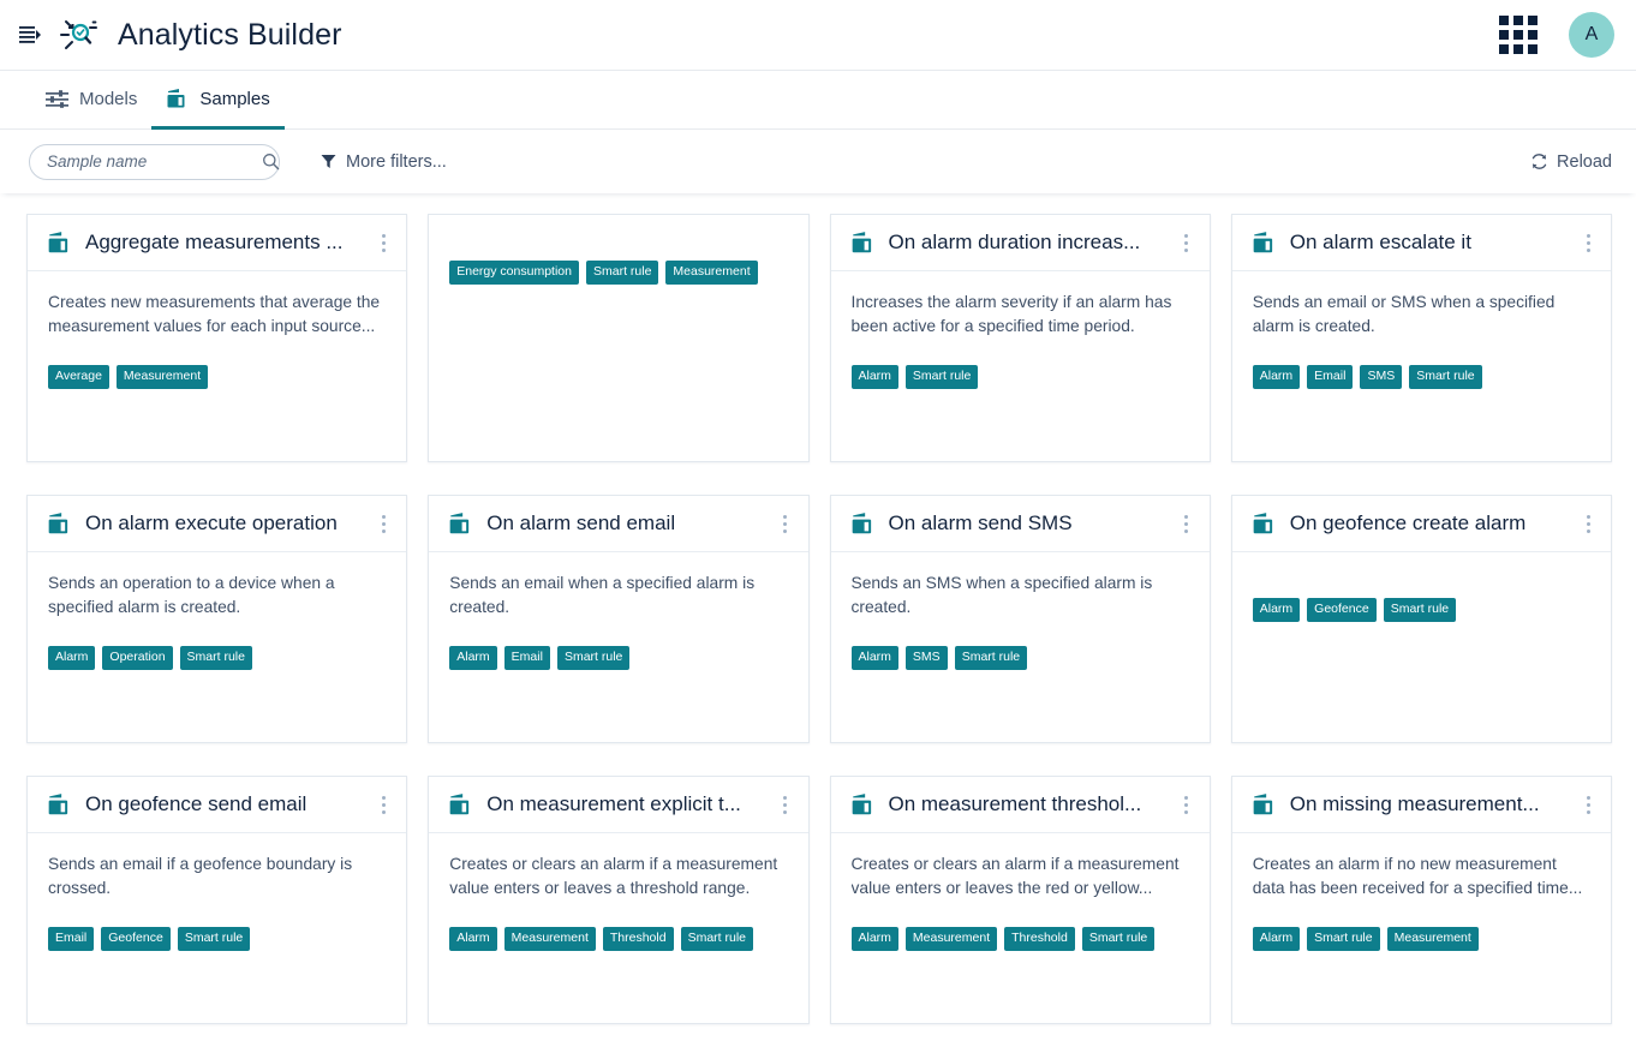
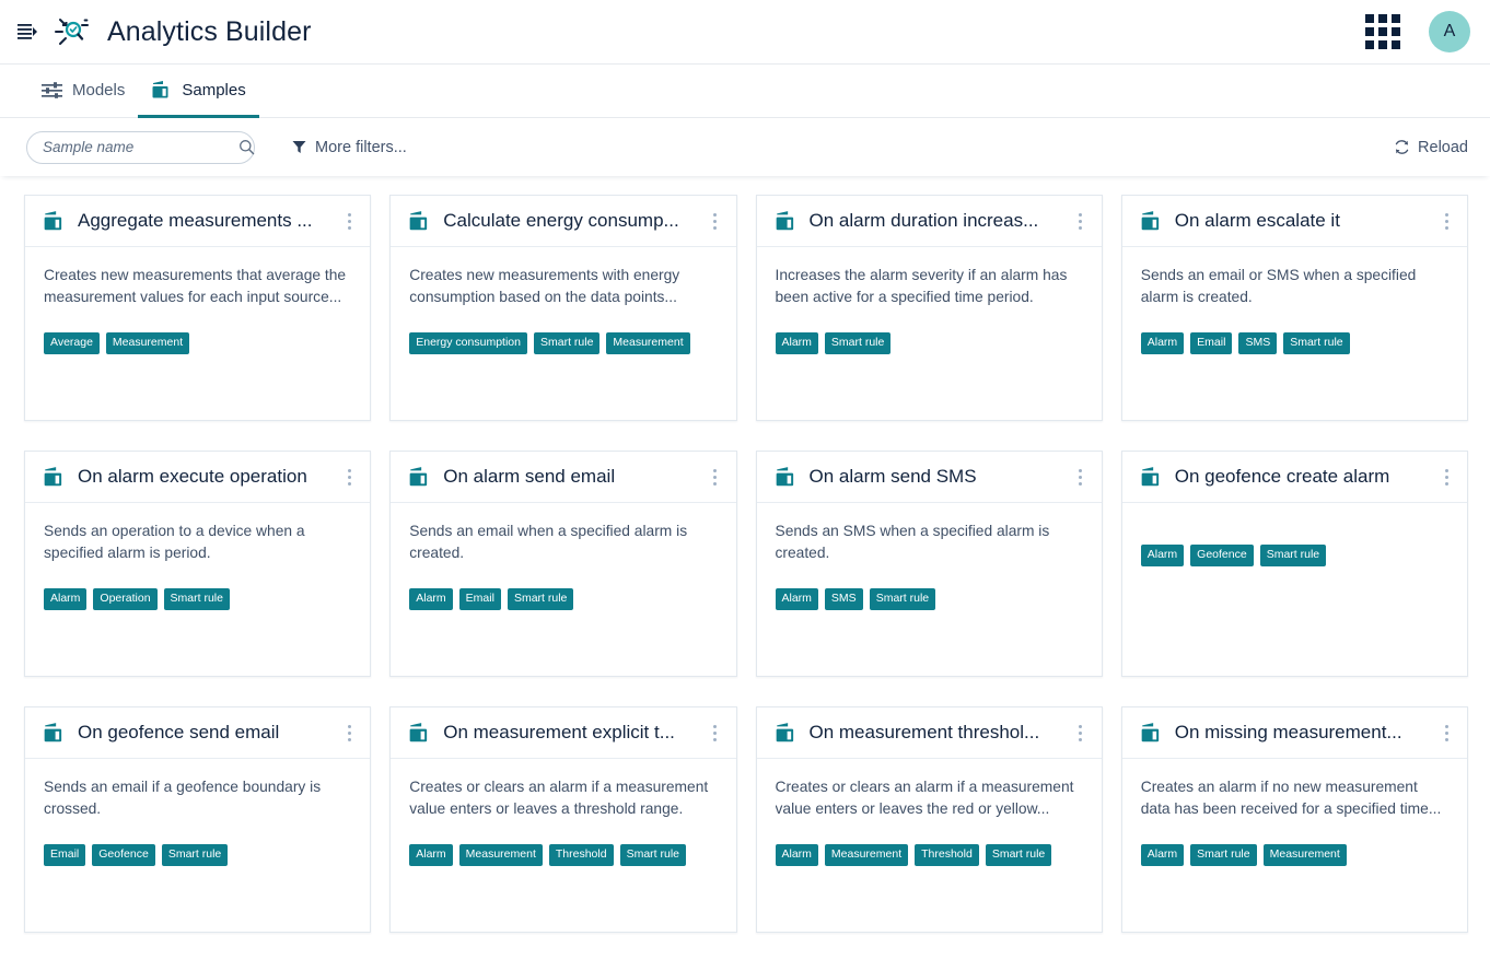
  Analytics Builder
  A
  Models
  Samples
  Sample name
  More filters...
  Reload
  Aggregate measurements ...
  Creates new measurements that average the measurement values for each input source...
  Average
  Measurement
+ Calculate energy consump...
+ Creates new measurements with energy consumption based on the data points...
  Energy consumption
  Smart rule
  Measurement
  On alarm duration increas...
  Increases the alarm severity if an alarm has been active for a specified time period.
  Alarm
  Smart rule
  On alarm escalate it
  Sends an email or SMS when a specified alarm is created.
  Alarm
  Email
  SMS
  Smart rule
  On alarm execute operation
- Sends an operation to a device when a specified alarm is created.
+ Sends an operation to a device when a specified alarm is period.
  Alarm
  Operation
  Smart rule
  On alarm send email
  Sends an email when a specified alarm is created.
  Alarm
  Email
  Smart rule
  On alarm send SMS
  Sends an SMS when a specified alarm is created.
  Alarm
  SMS
  Smart rule
  On geofence create alarm
  Alarm
  Geofence
  Smart rule
  On geofence send email
  Sends an email if a geofence boundary is crossed.
  Email
  Geofence
  Smart rule
  On measurement explicit t...
  Creates or clears an alarm if a measurement value enters or leaves a threshold range.
  Alarm
  Measurement
  Threshold
  Smart rule
  On measurement threshol...
  Creates or clears an alarm if a measurement value enters or leaves the red or yellow...
  Alarm
  Measurement
  Threshold
  Smart rule
  On missing measurement...
  Creates an alarm if no new measurement data has been received for a specified time...
  Alarm
  Smart rule
  Measurement
